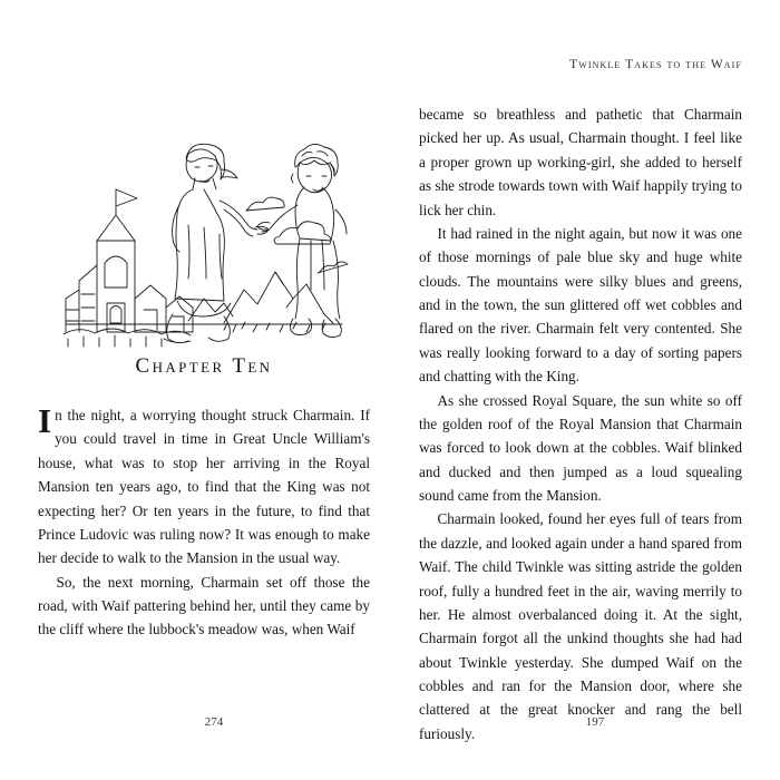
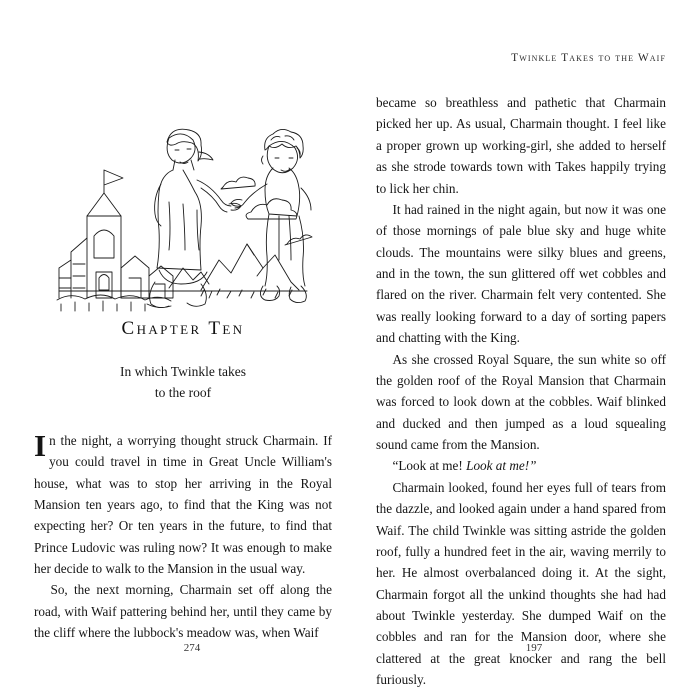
  Chapter Ten
+ In which Twinkle takes
+ to the roof
  I
  n the night, a worrying thought struck Charmain. If you could travel in time in Great Uncle William's house, what was to stop her arriving in the Royal Mansion ten years ago, to find that the King was not expecting her? Or ten years in the future, to find that Prince Ludovic was ruling now? It was enough to make her decide to walk to the Mansion in the usual way.
- So, the next morning, Charmain set off those the road, with Waif pattering behind her, until they came by the cliff where the lubbock's meadow was, when Waif
+ So, the next morning, Charmain set off along the road, with Waif pattering behind her, until they came by the cliff where the lubbock's meadow was, when Waif
  274
  Twinkle Takes to the Waif
- became so breathless and pathetic that Charmain picked her up. As usual, Charmain thought. I feel like a proper grown up working-girl, she added to herself as she strode towards town with Waif happily trying to lick her chin.
+ became so breathless and pathetic that Charmain picked her up. As usual, Charmain thought. I feel like a proper grown up working-girl, she added to herself as she strode towards town with Takes happily trying to lick her chin.
  It had rained in the night again, but now it was one of those mornings of pale blue sky and huge white clouds. The mountains were silky blues and greens, and in the town, the sun glittered off wet cobbles and flared on the river. Charmain felt very contented. She was really looking forward to a day of sorting papers and chatting with the King.
  As she crossed Royal Square, the sun white so off the golden roof of the Royal Mansion that Charmain was forced to look down at the cobbles. Waif blinked and ducked and then jumped as a loud squealing sound came from the Mansion.
+ “Look at me! Look at me!”
  Charmain looked, found her eyes full of tears from the dazzle, and looked again under a hand spared from Waif. The child Twinkle was sitting astride the golden roof, fully a hundred feet in the air, waving merrily to her. He almost overbalanced doing it. At the sight, Charmain forgot all the unkind thoughts she had had about Twinkle yesterday. She dumped Waif on the cobbles and ran for the Mansion door, where she clattered at the great knocker and rang the bell furiously.
  197
